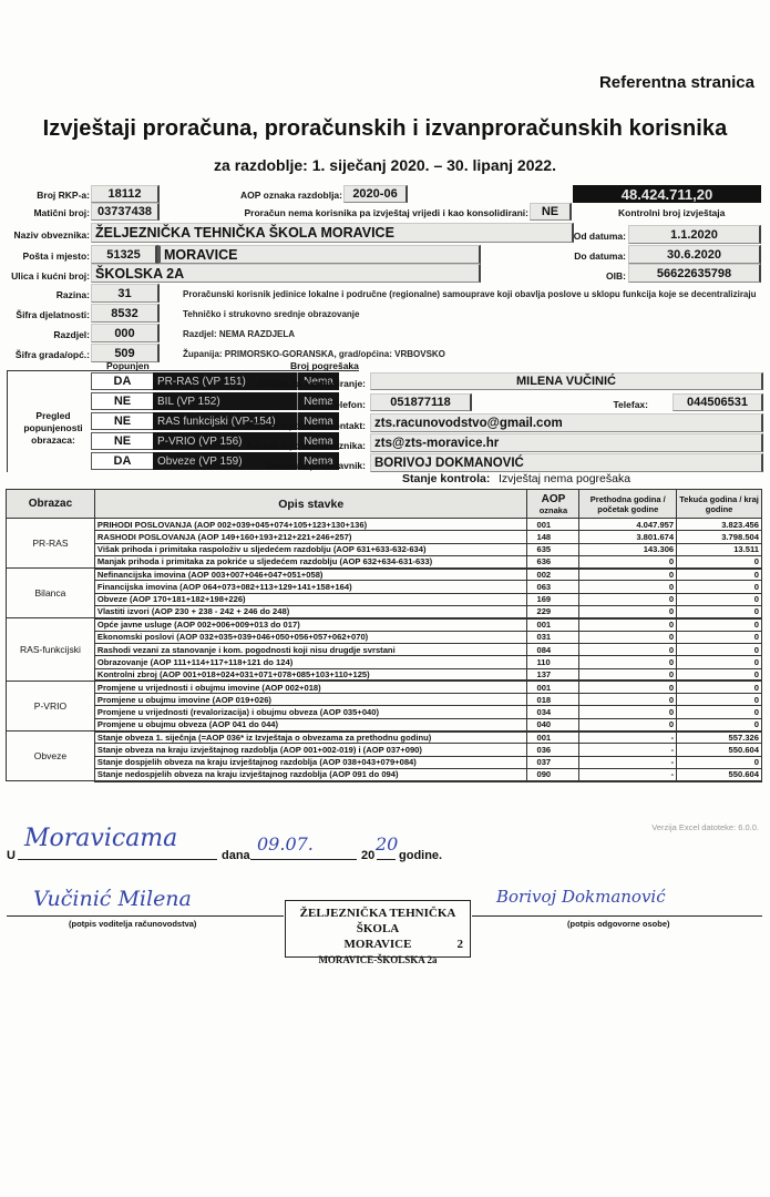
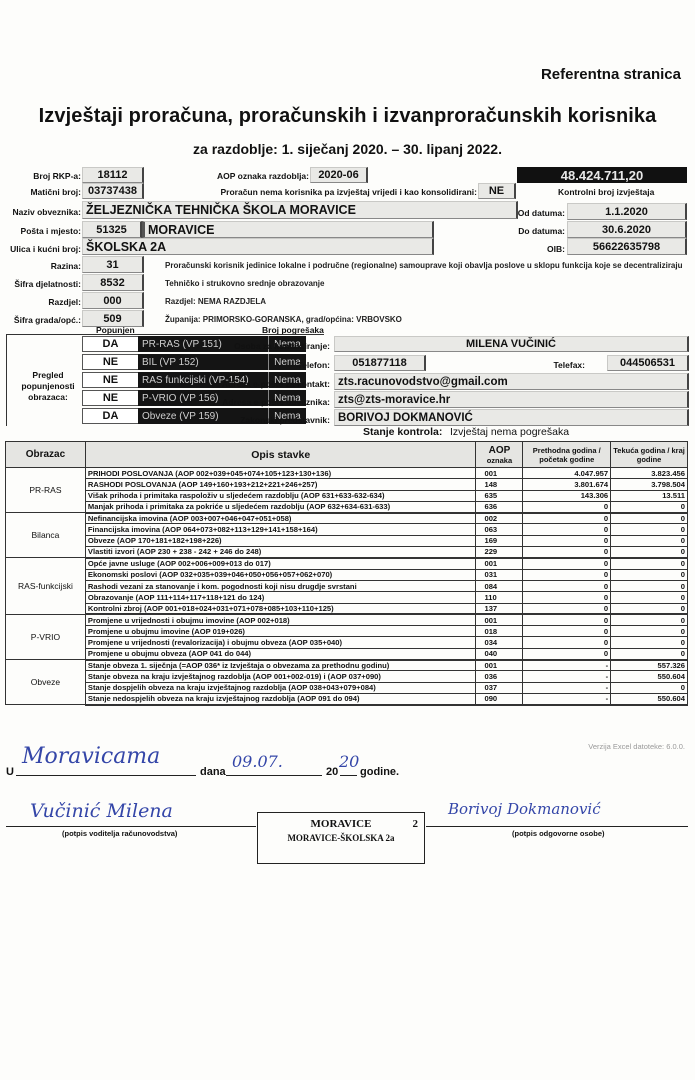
  Referentna stranica
  Izvještaji proračuna, proračunskih i izvanproračunskih korisnika
  za razdoblje: 1. siječanj 2020. – 30. lipanj 2022.
  Broj RKP-a:
  18112
  AOP oznaka razdoblja:
  2020-06
  48.424.711,20
  Matični broj:
  03737438
  Proračun nema korisnika pa izvještaj vrijedi i kao konsolidirani:
  NE
  Kontrolni broj izvještaja
  Naziv obveznika:
  ŽELJEZNIČKA TEHNIČKA ŠKOLA MORAVICE
  Od datuma:
  1.1.2020
  Pošta i mjesto:
  51325
  MORAVICE
  Do datuma:
  30.6.2020
  Ulica i kućni broj:
  ŠKOLSKA 2A
  OIB:
  56622635798
  Razina:
  31
  Proračunski korisnik jedinice lokalne i područne (regionalne) samouprave koji obavlja poslove u sklopu funkcija koje se decentraliziraju
  Šifra djelatnosti:
  8532
  Tehničko i strukovno srednje obrazovanje
  Razdjel:
  000
  Razdjel: NEMA RAZDJELA
  Šifra grada/opć.:
  509
  Županija: PRIMORSKO-GORANSKA, grad/općina: VRBOVSKO
  Popunjen
  Broj pogrešaka
  Pregled popunjenosti obrazaca:
  DA
  PR-RAS (VP 151)
  Nema
  NE
  BIL (VP 152)
  Nema
  NE
  RAS funkcijski (VP-154)
  Nema
  NE
  P-VRIO (VP 156)
  Nema
  DA
  Obveze (VP 159)
  Nema
  Osoba za kontaktiranje:
  MILENA VUČINIĆ
  Telefon:
  051877118
  Telefax:
  044506531
  Adresa e-pošte za kontakt:
  zts.racunovodstvo@gmail.com
  Adresa e-pošte obveznika:
  zts@zts-moravice.hr
  Zakonski predstavnik:
  BORIVOJ DOKMANOVIĆ
  Stanje kontrola:
  Izvještaj nema pogrešaka
  Obrazac	Opis stavke	AOPoznaka	Prethodna godina / početak godine	Tekuća godina / kraj godine
  PR-RAS	PRIHODI POSLOVANJA (AOP 002+039+045+074+105+123+130+136)	001	4.047.957	3.823.456
  RASHODI POSLOVANJA (AOP 149+160+193+212+221+246+257)	148	3.801.674	3.798.504
  Višak prihoda i primitaka raspoloživ u sljedećem razdoblju (AOP 631+633-632-634)	635	143.306	13.511
  Manjak prihoda i primitaka za pokriće u sljedećem razdoblju (AOP 632+634-631-633)	636	0	0
  Bilanca	Nefinancijska imovina (AOP 003+007+046+047+051+058)	002	0	0
  Financijska imovina (AOP 064+073+082+113+129+141+158+164)	063	0	0
  Obveze (AOP 170+181+182+198+226)	169	0	0
  Vlastiti izvori (AOP 230 + 238 - 242 + 246 do 248)	229	0	0
  RAS-funkcijski	Opće javne usluge (AOP 002+006+009+013 do 017)	001	0	0
  Ekonomski poslovi (AOP 032+035+039+046+050+056+057+062+070)	031	0	0
  Rashodi vezani za stanovanje i kom. pogodnosti koji nisu drugdje svrstani	084	0	0
  Obrazovanje (AOP 111+114+117+118+121 do 124)	110	0	0
  Kontrolni zbroj (AOP 001+018+024+031+071+078+085+103+110+125)	137	0	0
  P-VRIO	Promjene u vrijednosti i obujmu imovine (AOP 002+018)	001	0	0
  Promjene u obujmu imovine (AOP 019+026)	018	0	0
  Promjene u vrijednosti (revalorizacija) i obujmu obveza (AOP 035+040)	034	0	0
  Promjene u obujmu obveza (AOP 041 do 044)	040	0	0
  Obveze	Stanje obveza 1. siječnja (=AOP 036* iz Izvještaja o obvezama za prethodnu godinu)	001	-	557.326
  Stanje obveza na kraju izvještajnog razdoblja (AOP 001+002-019) i (AOP 037+090)	036	-	550.604
  Stanje dospjelih obveza na kraju izvještajnog razdoblja (AOP 038+043+079+084)	037	-	0
  Stanje nedospjelih obveza na kraju izvještajnog razdoblja (AOP 091 do 094)	090	-	550.604
  Verzija Excel datoteke: 6.0.0.
  U
  Moravicama
  dana
  09.07.
  20
  20
  godine.
  Vučinić Milena
  (potpis voditelja računovodstva)
- ŽELJEZNIČKA TEHNIČKA ŠKOLA
  MORAVICE
  2
  MORAVICE-ŠKOLSKA 2a
  Borivoj Dokmanović
  (potpis odgovorne osobe)
